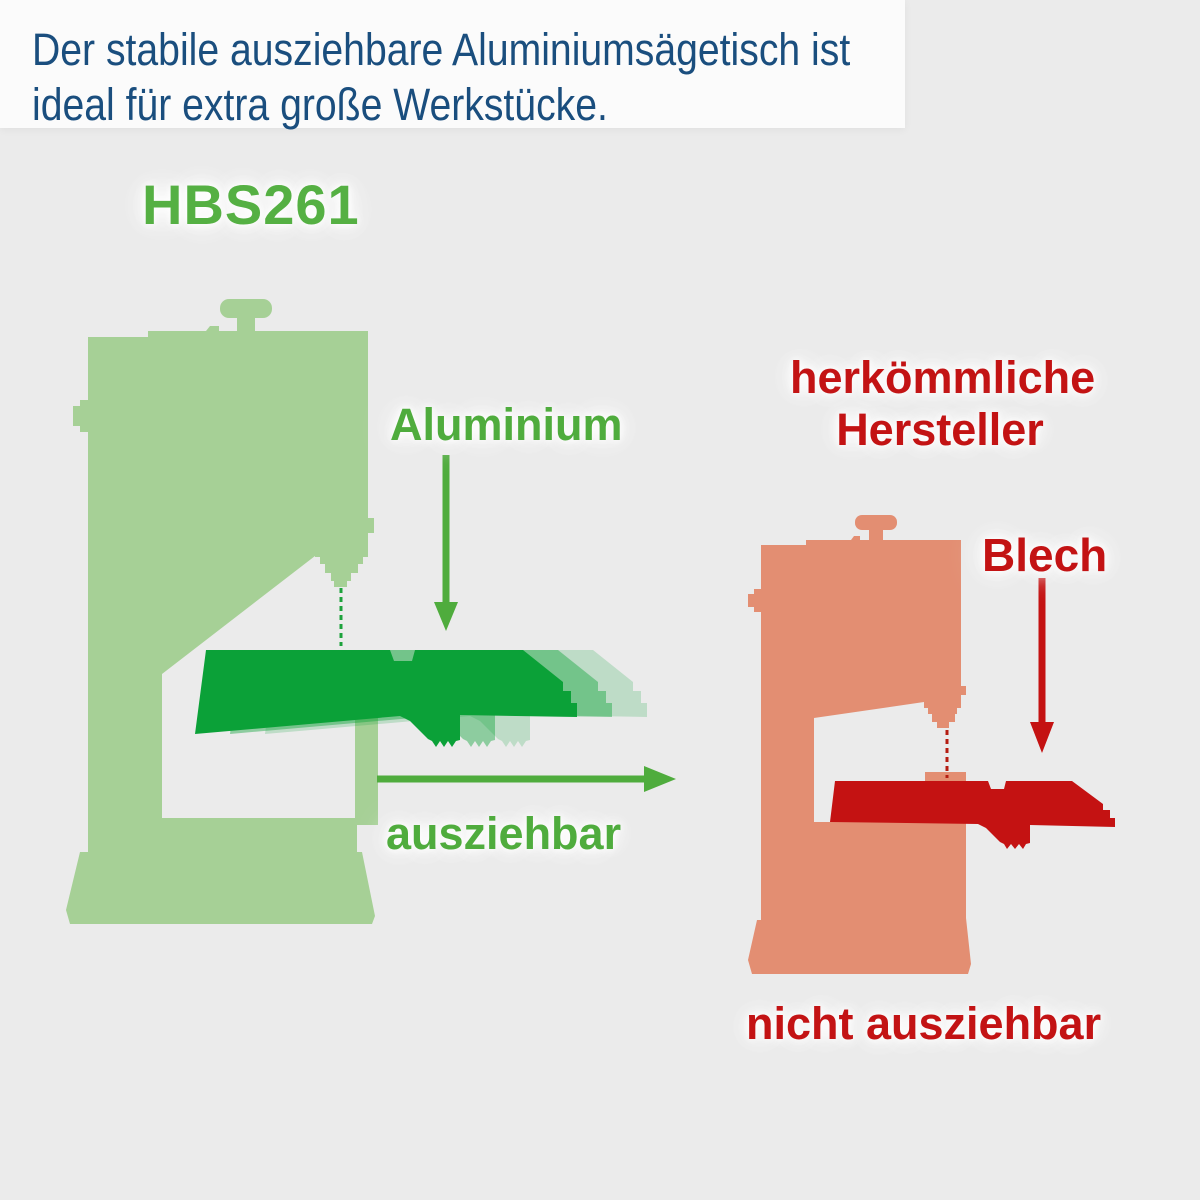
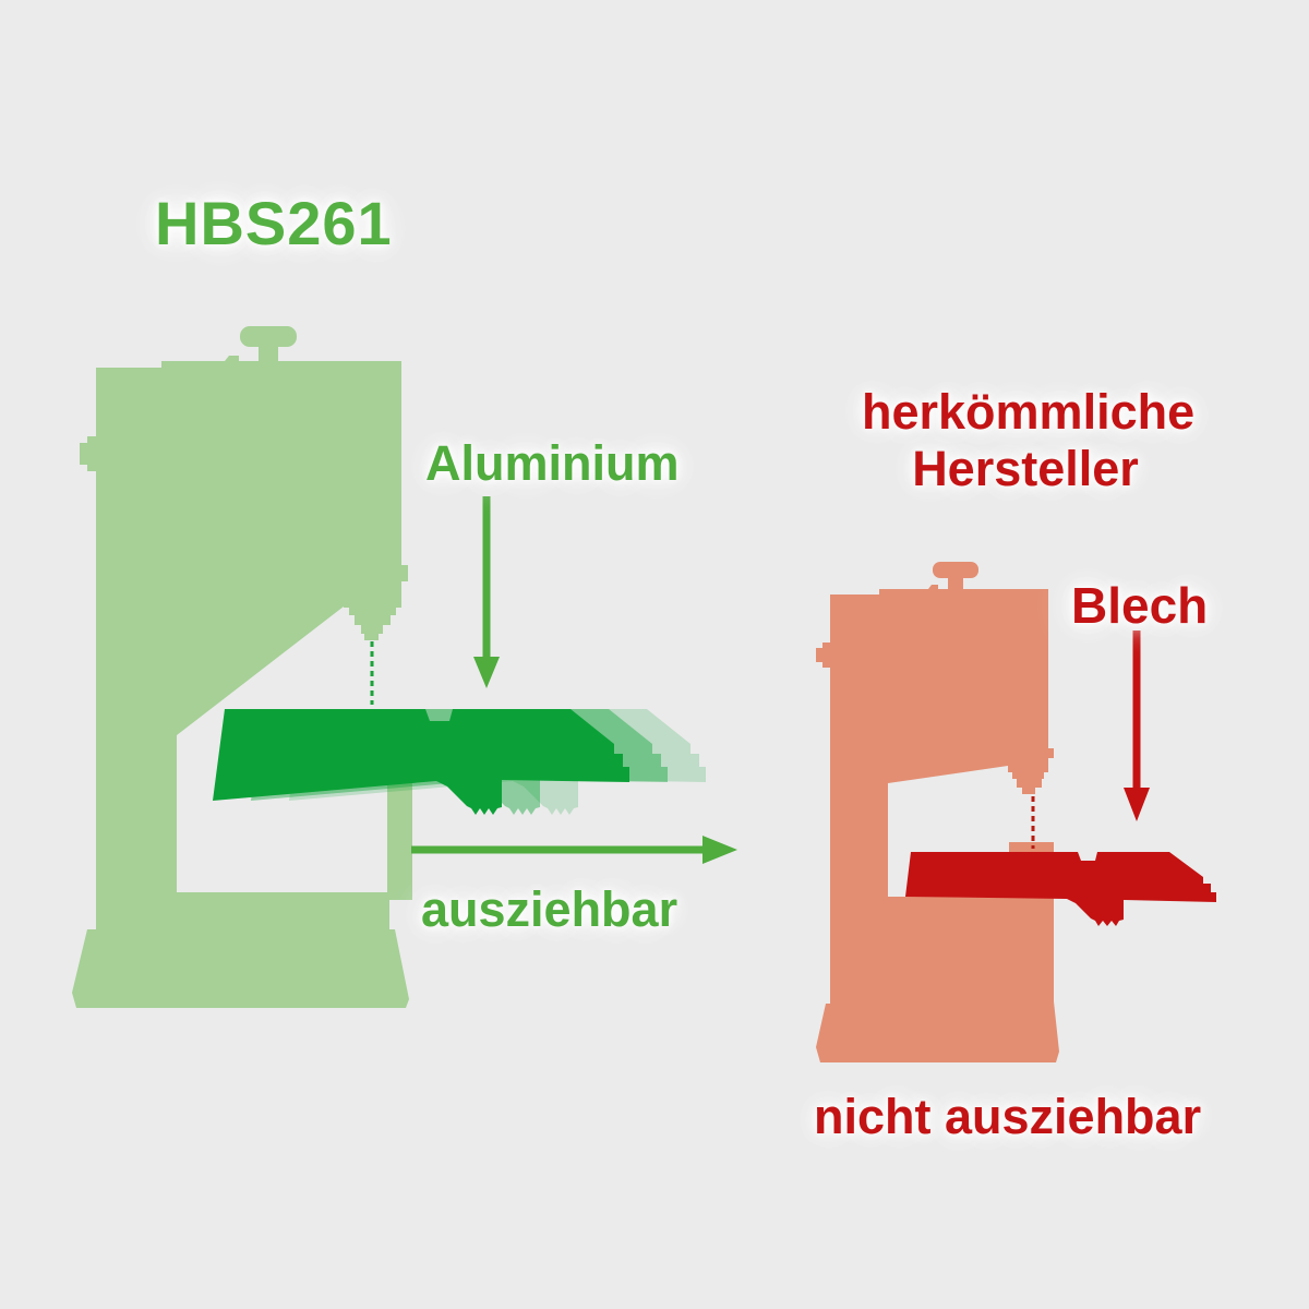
- Der stabile ausziehbare Aluminiumsägetisch ist
- ideal für extra große Werkstücke.
  HBS261
  Aluminium
  ausziehbar
  herkömmliche
  Hersteller
  Blech
  nicht ausziehbar
